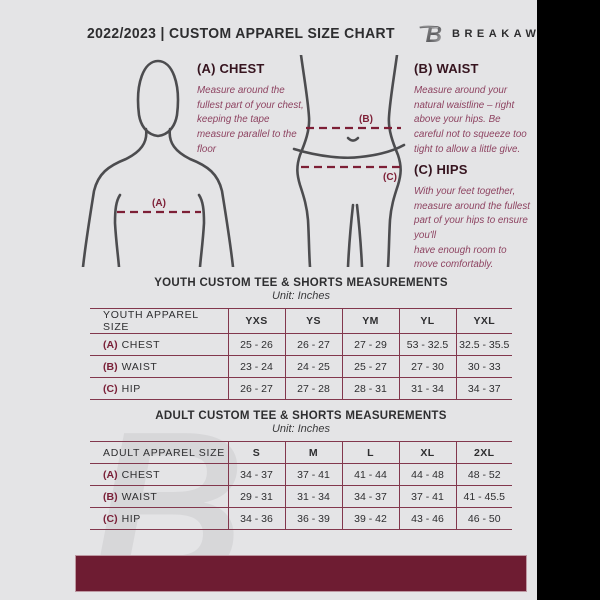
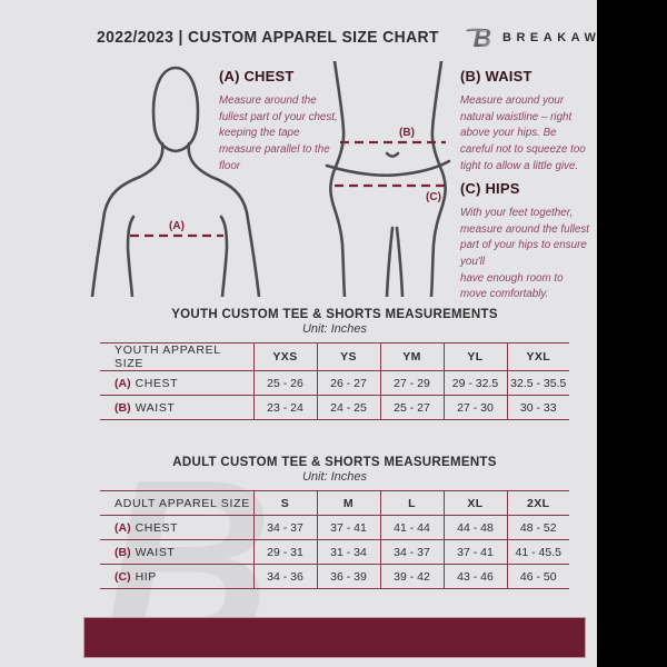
  B
  2022/2023 | CUSTOM APPAREL SIZE CHART
  B
  BREAKAW
  (A)
  (B)
  (C)
  (A) CHEST
  Measure around the fullest part of your chest, keeping the tape measure parallel to the floor
  (B) WAIST
  Measure around your natural waistline – right above your hips. Be careful not to squeeze too tight to allow a little give.
  (C) HIPS
  With your feet together, measure around the fullest part of your hips to ensure you'll
  have enough room to move comfortably.
  YOUTH CUSTOM TEE & SHORTS MEASUREMENTS
  Unit: Inches
  YOUTH APPAREL SIZE	YXS	YS	YM	YL	YXL
- (A) CHEST	25 - 26	26 - 27	27 - 29	53 - 32.5	32.5 - 35.5
+ (A) CHEST	25 - 26	26 - 27	27 - 29	29 - 32.5	32.5 - 35.5
  (B) WAIST	23 - 24	24 - 25	25 - 27	27 - 30	30 - 33
- (C) HIP	26 - 27	27 - 28	28 - 31	31 - 34	34 - 37
  ADULT CUSTOM TEE & SHORTS MEASUREMENTS
  Unit: Inches
  ADULT APPAREL SIZE	S	M	L	XL	2XL
  (A) CHEST	34 - 37	37 - 41	41 - 44	44 - 48	48 - 52
  (B) WAIST	29 - 31	31 - 34	34 - 37	37 - 41	41 - 45.5
  (C) HIP	34 - 36	36 - 39	39 - 42	43 - 46	46 - 50
